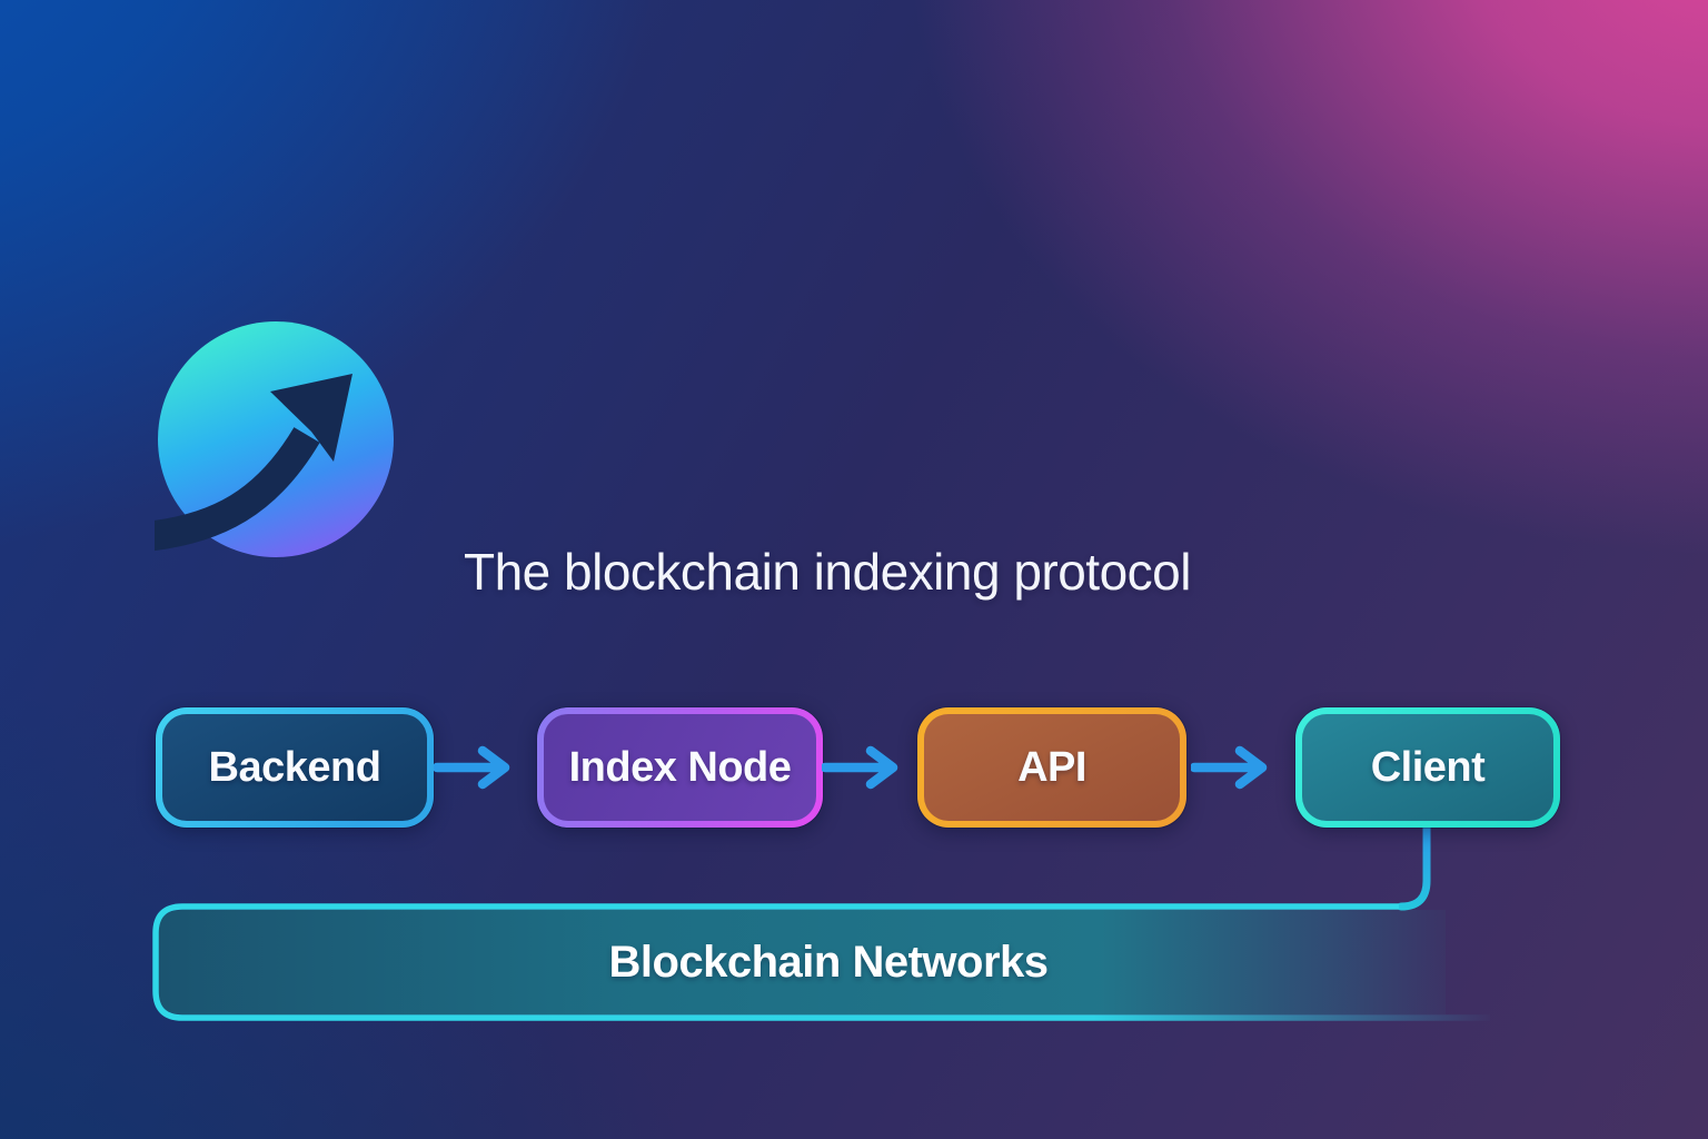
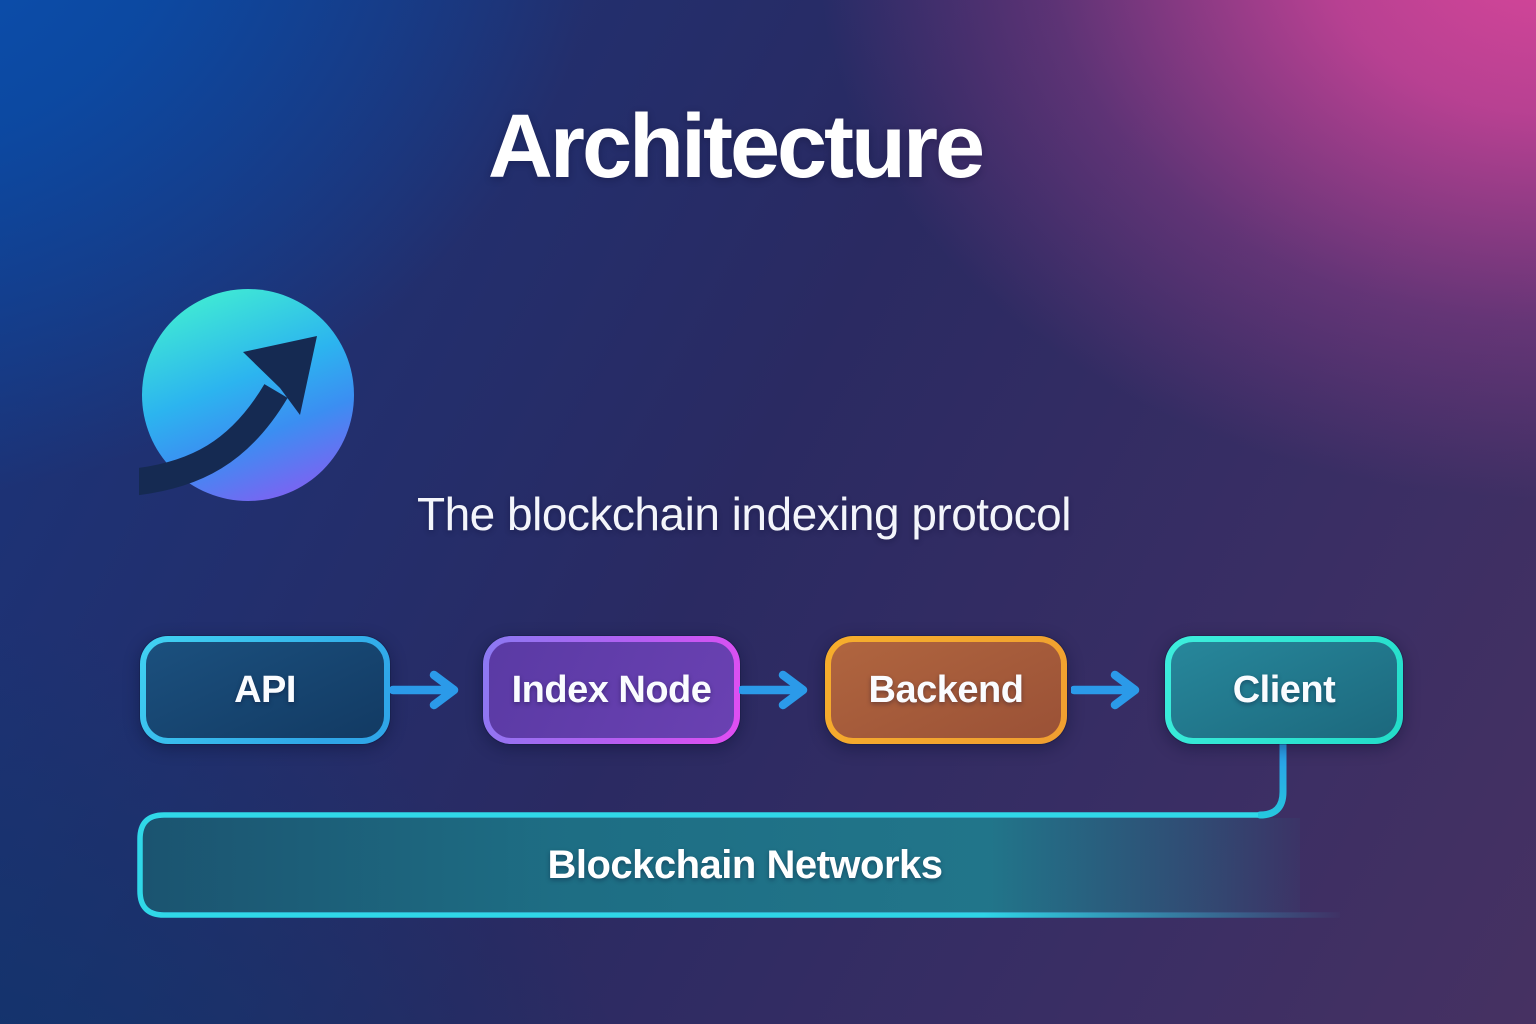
+ Architecture
  The blockchain indexing protocol
- Backend
+ API
  Index Node
- API
+ Backend
  Client
  Blockchain Networks
